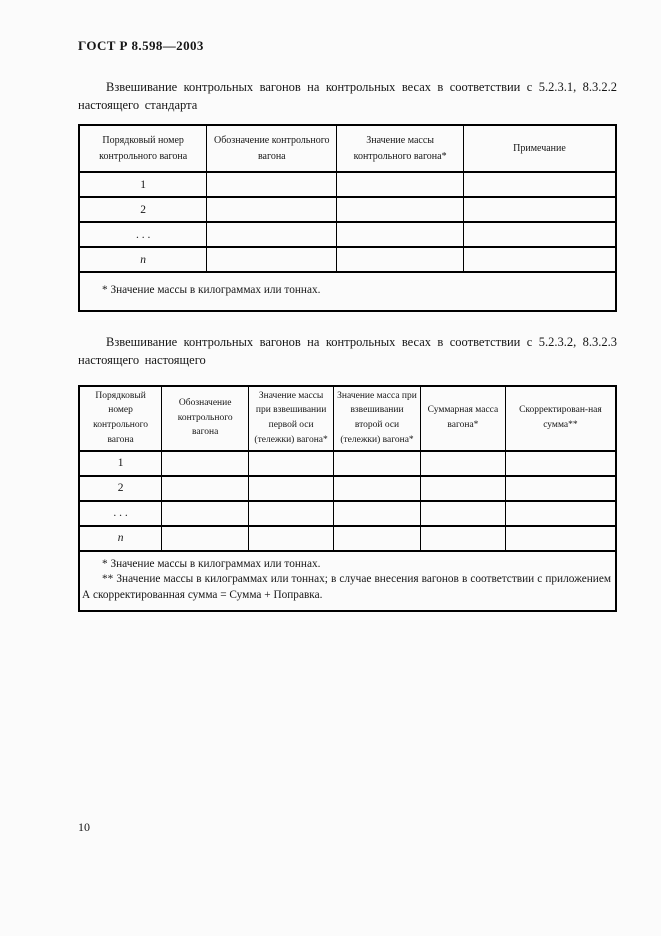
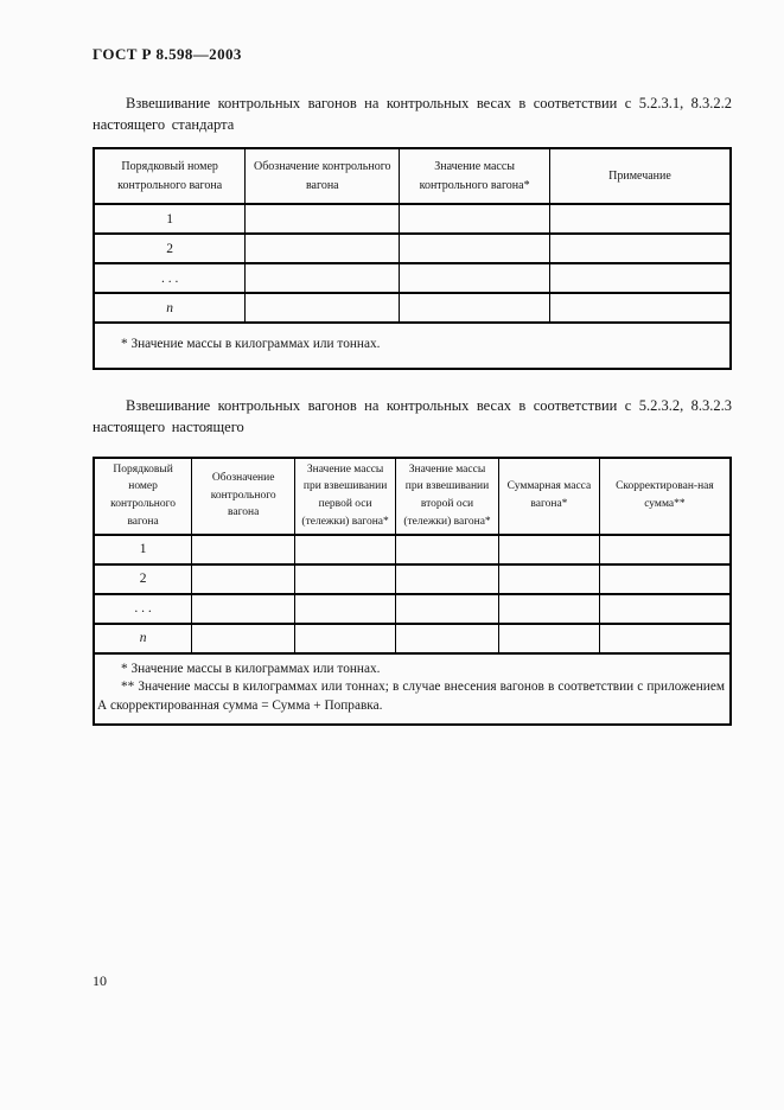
  ГОСТ Р 8.598—2003
  Взвешивание контрольных вагонов на контрольных весах в соответствии с 5.2.3.1, 8.3.2.2 настоящего стандарта
  Порядковый номер контрольного вагона	Обозначение контрольного вагона	Значение массы контрольного вагона*	Примечание
  1
  2
  . . .
  n
  * Значение массы в килограммах или тоннах.
  Взвешивание контрольных вагонов на контрольных весах в соответствии с 5.2.3.2, 8.3.2.3 настоящего настоящего
- Порядковый номер контрольного вагона	Обозначение контрольного вагона	Значение массы при взвешивании первой оси (тележки) вагона*	Значение масса при взвешивании второй оси (тележки) вагона*	Суммарная масса вагона*	Скорректирован-ная сумма**
+ Порядковый номер контрольного вагона	Обозначение контрольного вагона	Значение массы при взвешивании первой оси (тележки) вагона*	Значение массы при взвешивании второй оси (тележки) вагона*	Суммарная масса вагона*	Скорректирован-ная сумма**
  1
  2
  . . .
  n
  * Значение массы в килограммах или тоннах. ** Значение массы в килограммах или тоннах; в случае внесения вагонов в соответствии с приложением А скорректированная сумма = Сумма + Поправка.
  10
